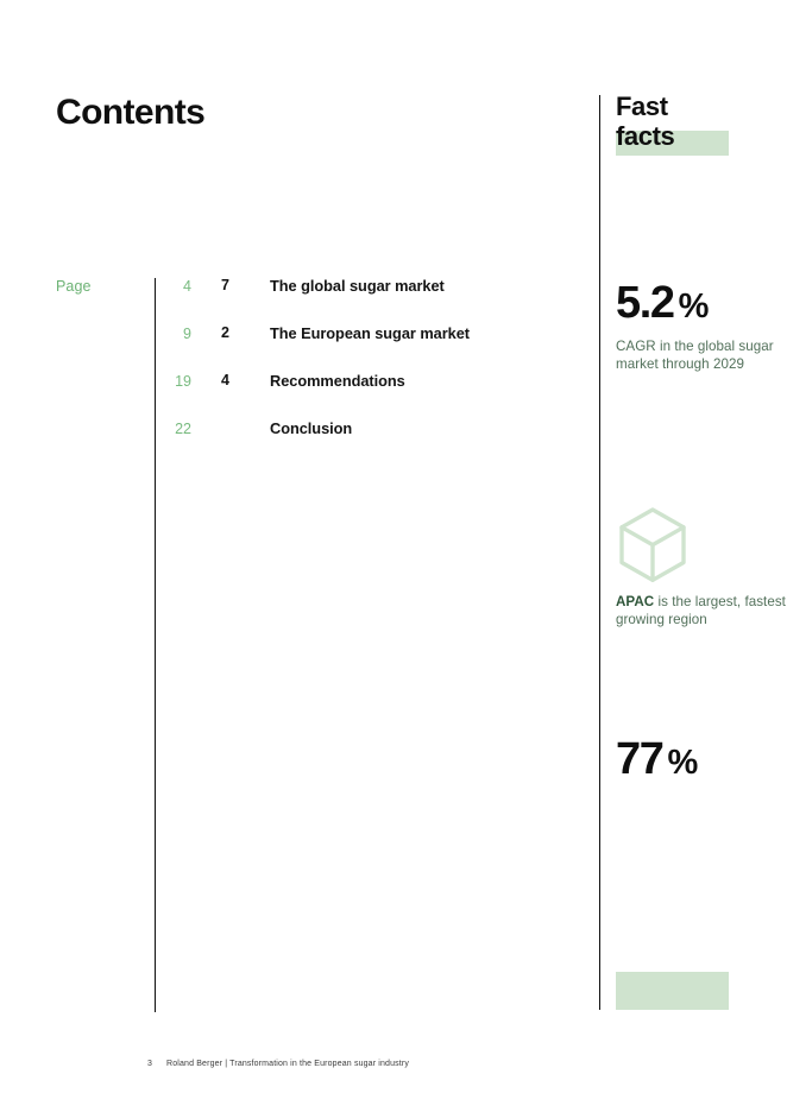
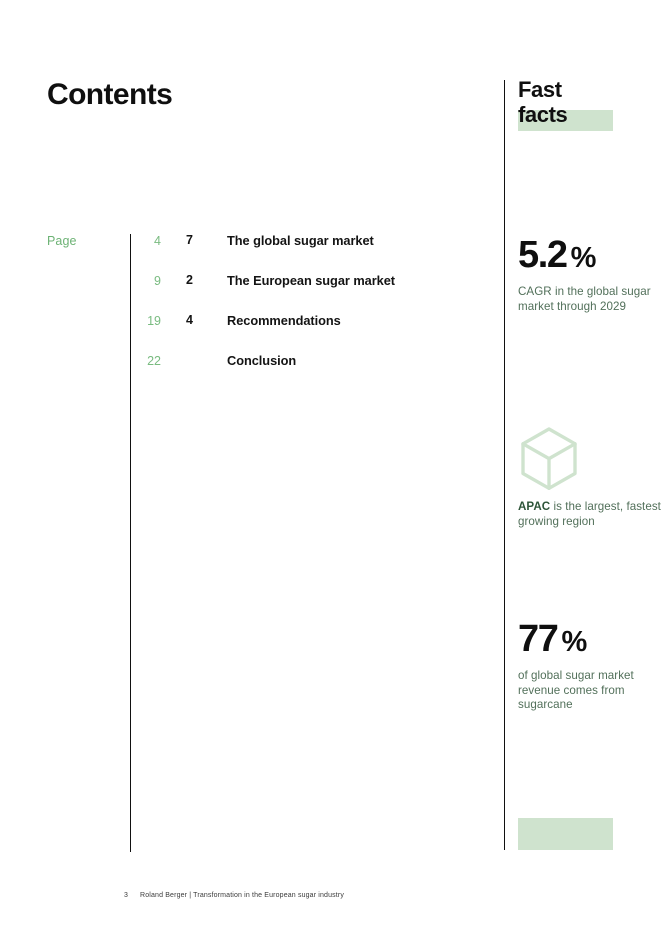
  Contents
  Page
  4
  7
  The global sugar market
  9
  2
  The European sugar market
  19
  4
  Recommendations
  22
  Conclusion
  Fast
  facts
  5.2 %
  CAGR in the global sugar market through 2029
  APAC is the largest, fastest growing region
  77 %
+ of global sugar market revenue comes from sugarcane
